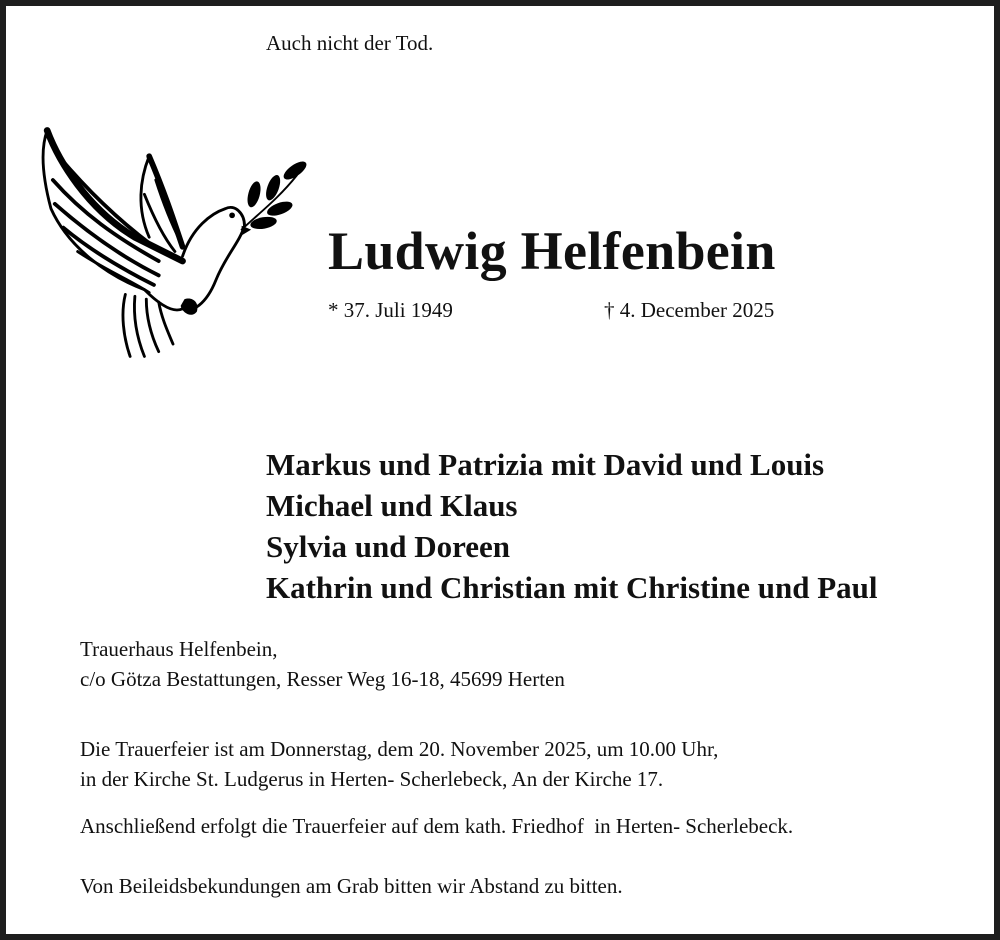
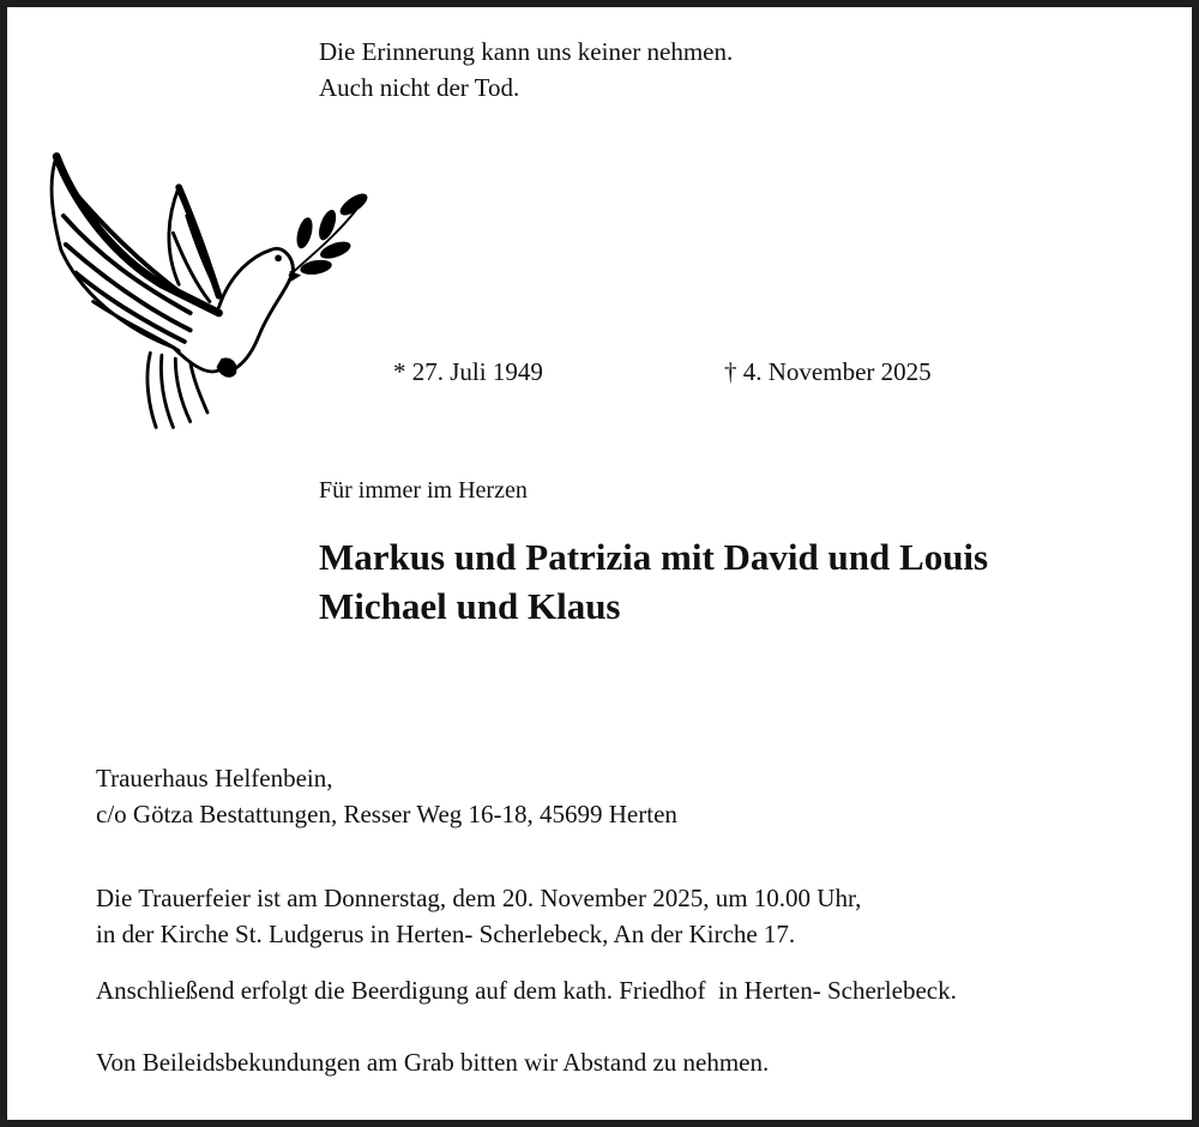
+ Die Erinnerung kann uns keiner nehmen.
  Auch nicht der Tod.
- Ludwig Helfenbein
- * 37. Juli 1949
+ * 27. Juli 1949
- † 4. December 2025
+ † 4. November 2025
+ Für immer im Herzen
  Markus und Patrizia mit David und Louis
  Michael und Klaus
- Sylvia und Doreen
- Kathrin und Christian mit Christine und Paul
  Trauerhaus Helfenbein,
  c/o Götza Bestattungen, Resser Weg 16-18, 45699 Herten
  Die Trauerfeier ist am Donnerstag, dem 20. November 2025, um 10.00 Uhr,
  in der Kirche St. Ludgerus in Herten- Scherlebeck, An der Kirche 17.
- Anschließend erfolgt die Trauerfeier auf dem kath. Friedhof in Herten- Scherlebeck.
+ Anschließend erfolgt die Beerdigung auf dem kath. Friedhof in Herten- Scherlebeck.
- Von Beileidsbekundungen am Grab bitten wir Abstand zu bitten.
+ Von Beileidsbekundungen am Grab bitten wir Abstand zu nehmen.
